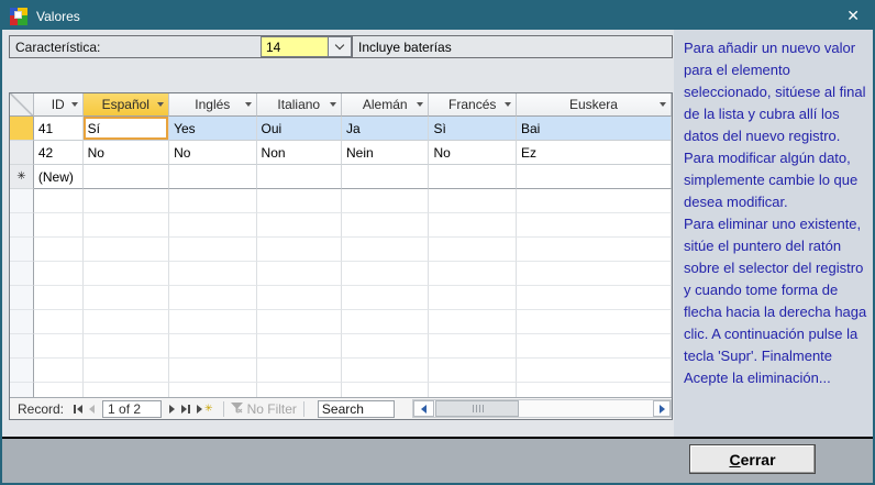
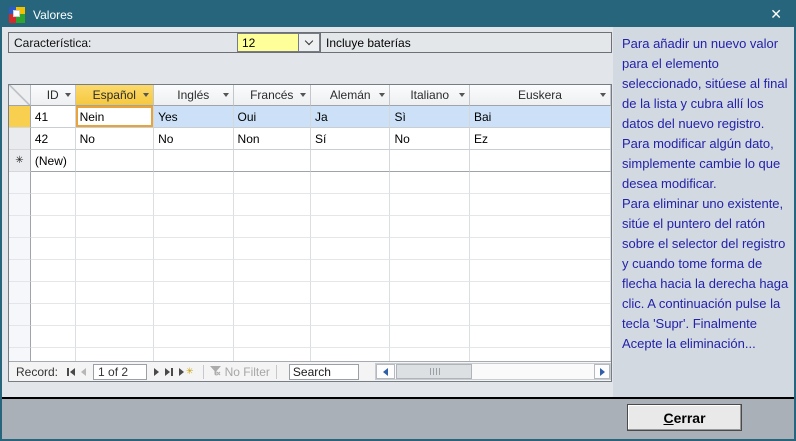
  Valores
  ✕
  Característica:
- 14
+ 12
  Incluye baterías
  Para añadir un nuevo valor
  para el elemento
  seleccionado, sitúese al final
  de la lista y cubra allí los
  datos del nuevo registro.
  Para modificar algún dato,
  simplemente cambie lo que
  desea modificar.
  Para eliminar uno existente,
  sitúe el puntero del ratón
  sobre el selector del registro
  y cuando tome forma de
  flecha hacia la derecha haga
  clic. A continuación pulse la
  tecla 'Supr'. Finalmente
  Acepte la eliminación...
  ID
  Español
  Inglés
- Italiano
+ Francés
  Alemán
- Francés
+ Italiano
  Euskera
  41
- Sí
+ Nein
  Yes
  Oui
  Ja
  Sì
  Bai
  42
  No
  No
  Non
- Nein
+ Sí
  No
  Ez
  ✳
  (New)
  Record:
  1 of 2
  ✳
  No Filter
  Search
  C
  errar
